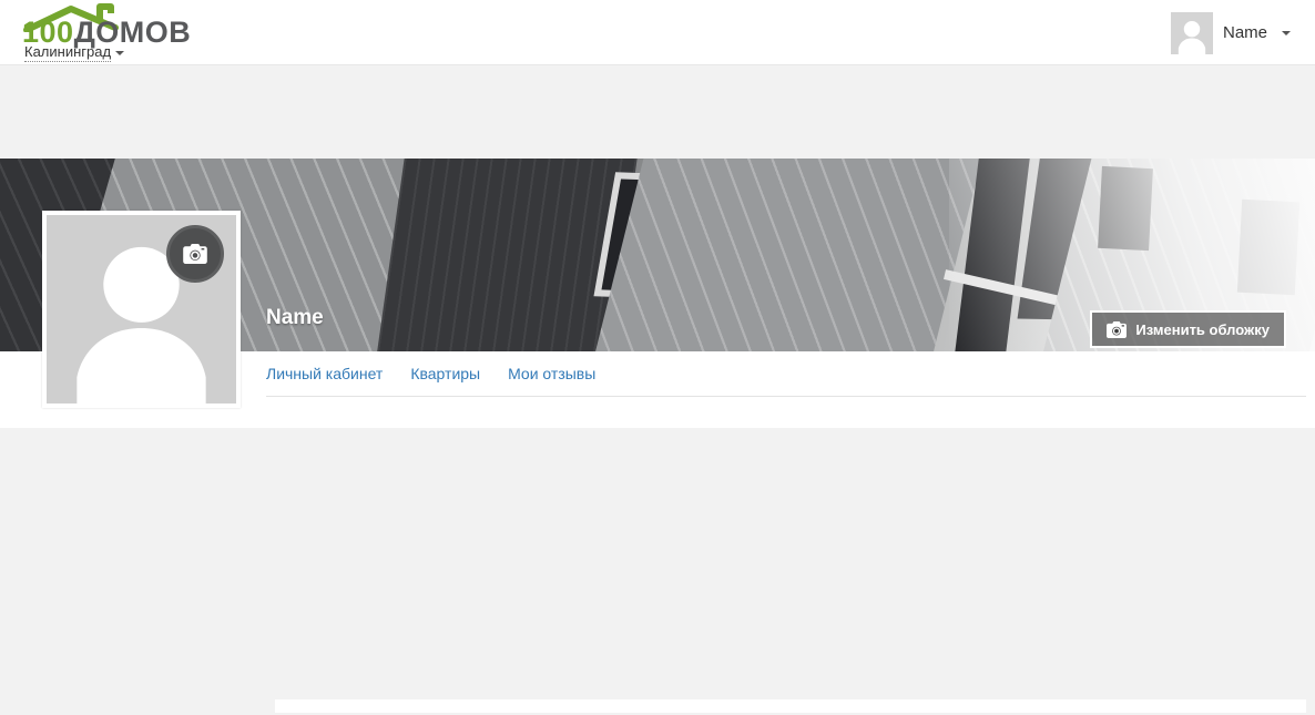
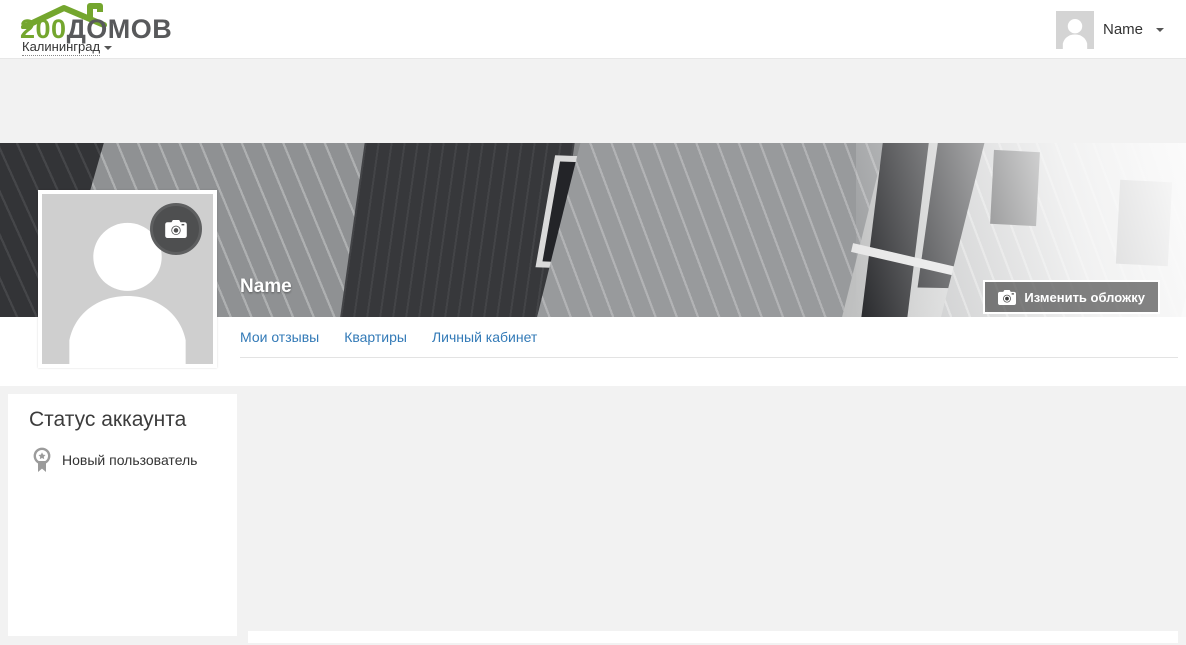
- 100ДОМОВ
+ 200ДОМОВ
  Калининград
  Name
  Name
  Изменить обложку
- Личный кабинет
+ Мои отзывы
  Квартиры
- Мои отзывы
+ Личный кабинет
+ Статус аккаунта
+ Новый пользователь
